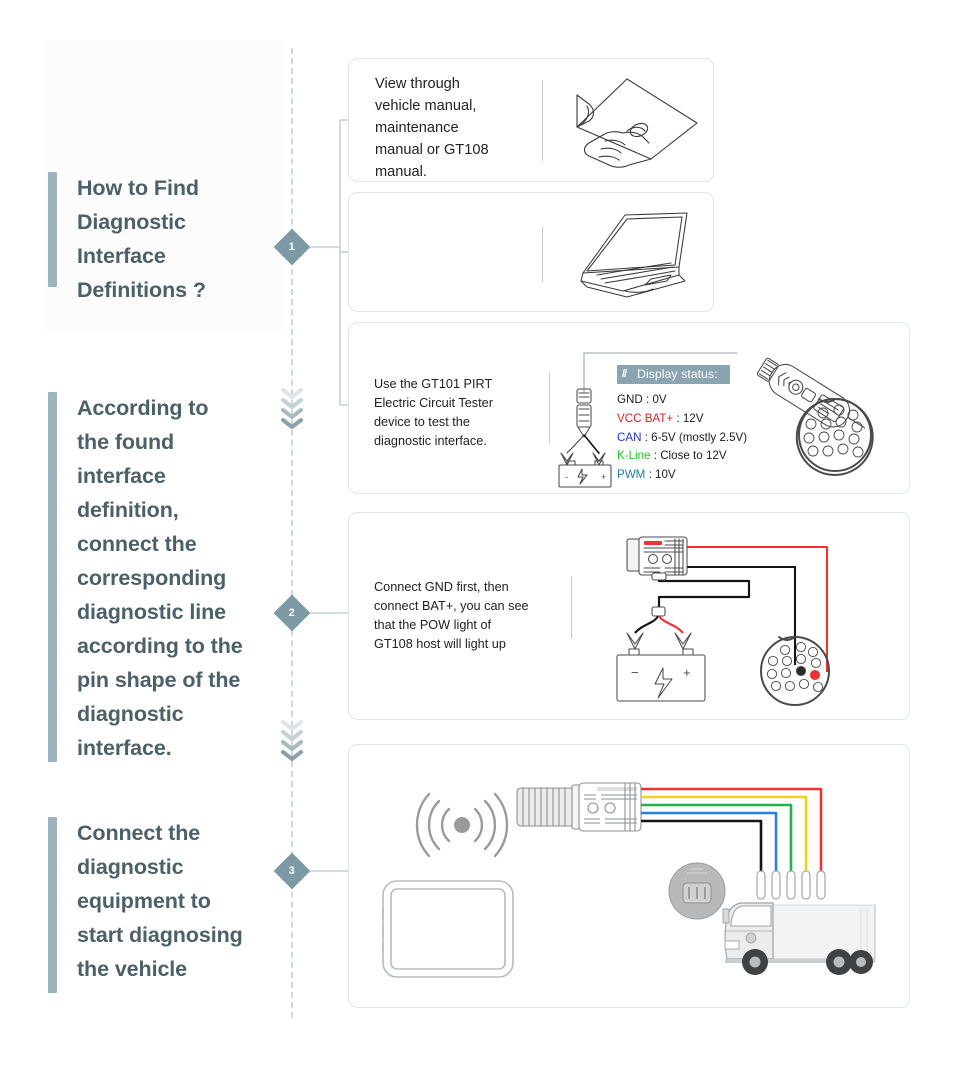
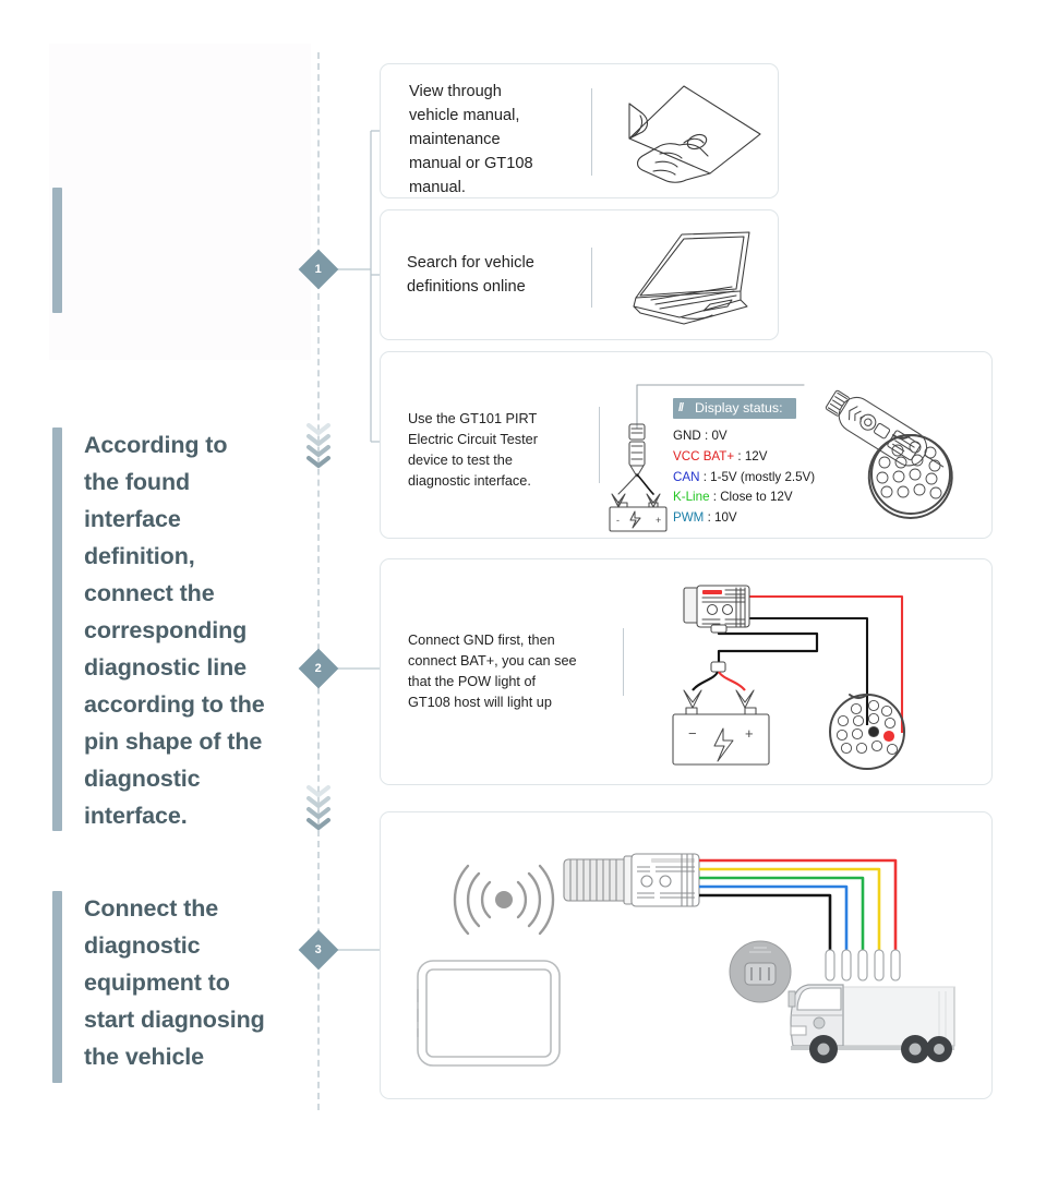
- How to Find
- Diagnostic
- Interface
- Definitions ?
  According to
  the found
  interface
  definition,
  connect the
  corresponding
  diagnostic line
  according to the
  pin shape of the
  diagnostic
  interface.
  Connect the
  diagnostic
  equipment to
  start diagnosing
  the vehicle
  View through
  vehicle manual,
  maintenance
  manual or GT108
  manual.
+ Search for vehicle
+ definitions online
  Use the GT101 PIRT
  Electric Circuit Tester
  device to test the
  diagnostic interface.
  -
  +
  //
  Display status:
  GND : 0V
  VCC BAT+ : 12V
- CAN : 6-5V (mostly 2.5V)
+ CAN : 1-5V (mostly 2.5V)
  K-Line : Close to 12V
  PWM : 10V
  Connect GND first, then
  connect BAT+, you can see
  that the POW light of
  GT108 host will light up
  −
  +
